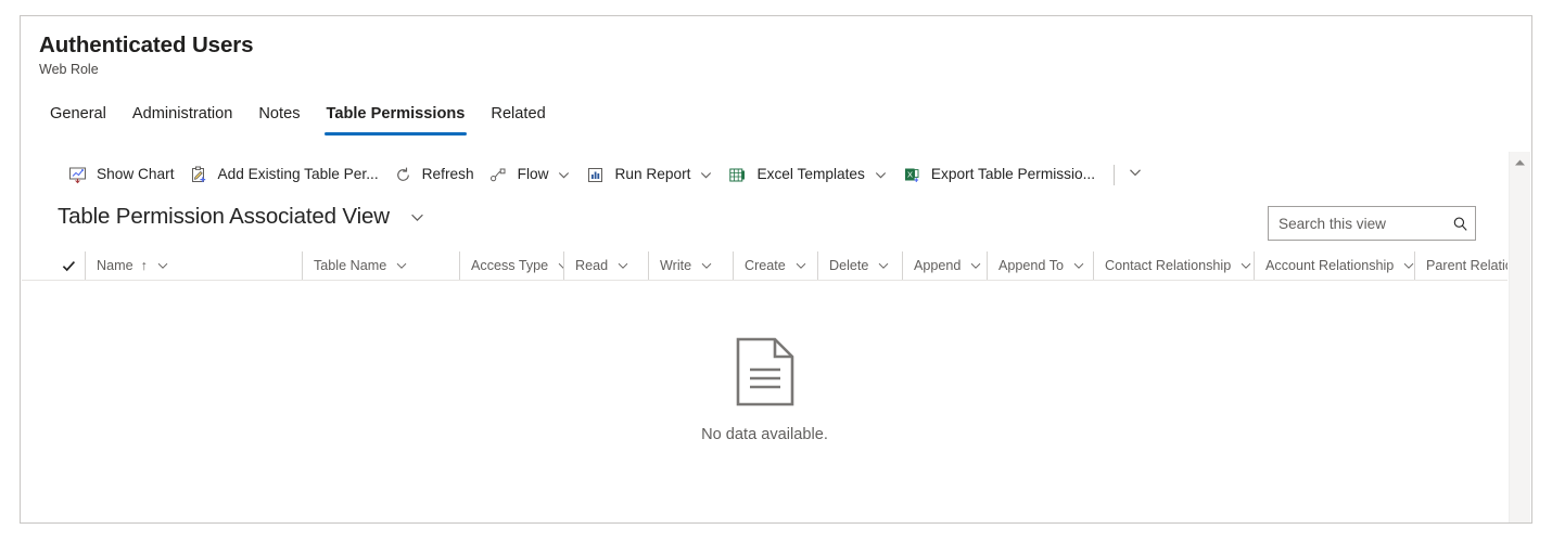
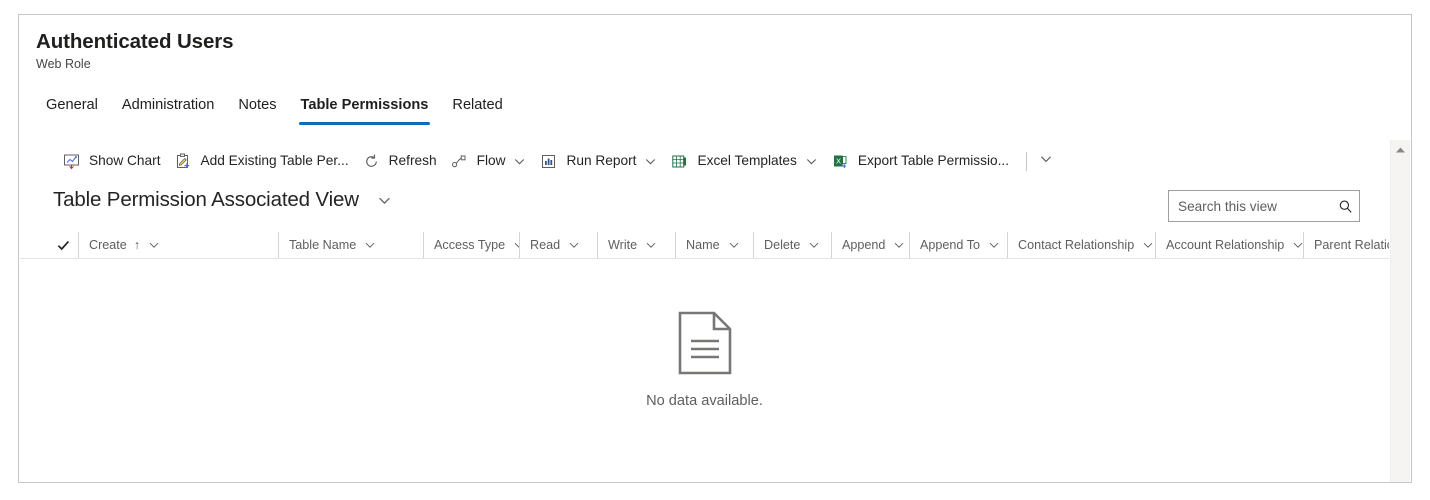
  Authenticated Users
  Web Role
  General
  Administration
  Notes
  Table Permissions
  Related
  Show Chart
  Add Existing Table Per...
  Refresh
  Flow
  Run Report
  Excel Templates
  X
  Export Table Permissio...
  Table Permission Associated View
  Search this view
- Name
+ Create
  ↑
  Table Name
  Access Type
  Read
  Write
- Create
+ Name
  Delete
  Append
  Append To
  Contact Relationship
  Account Relationship
  No data available.
